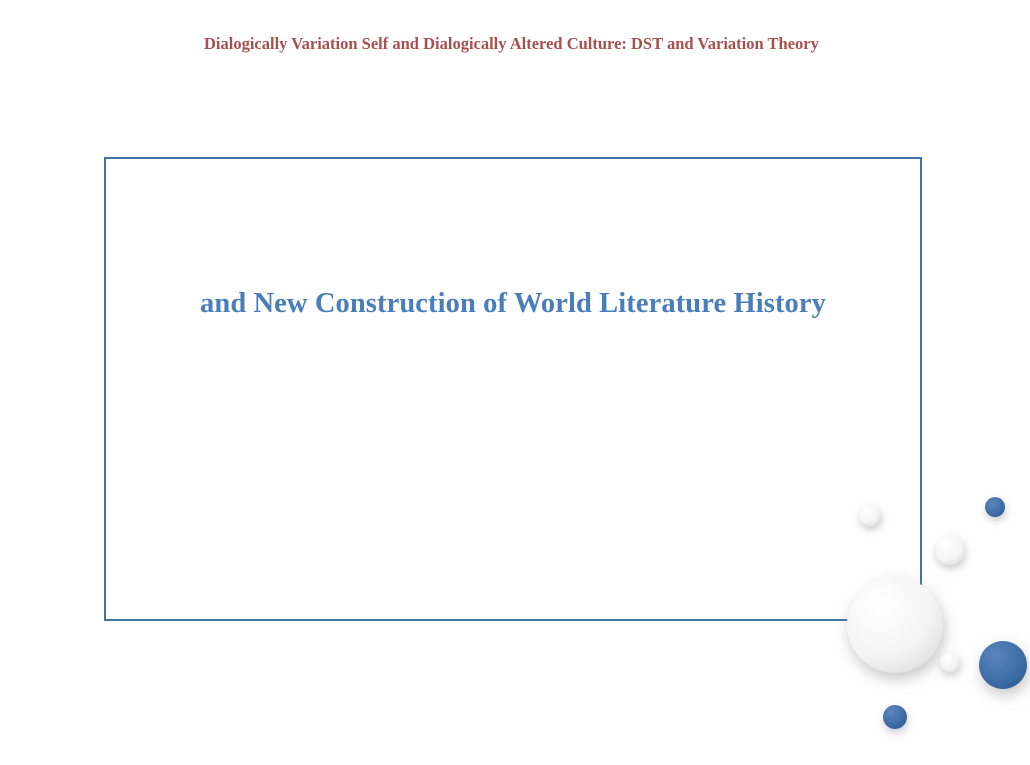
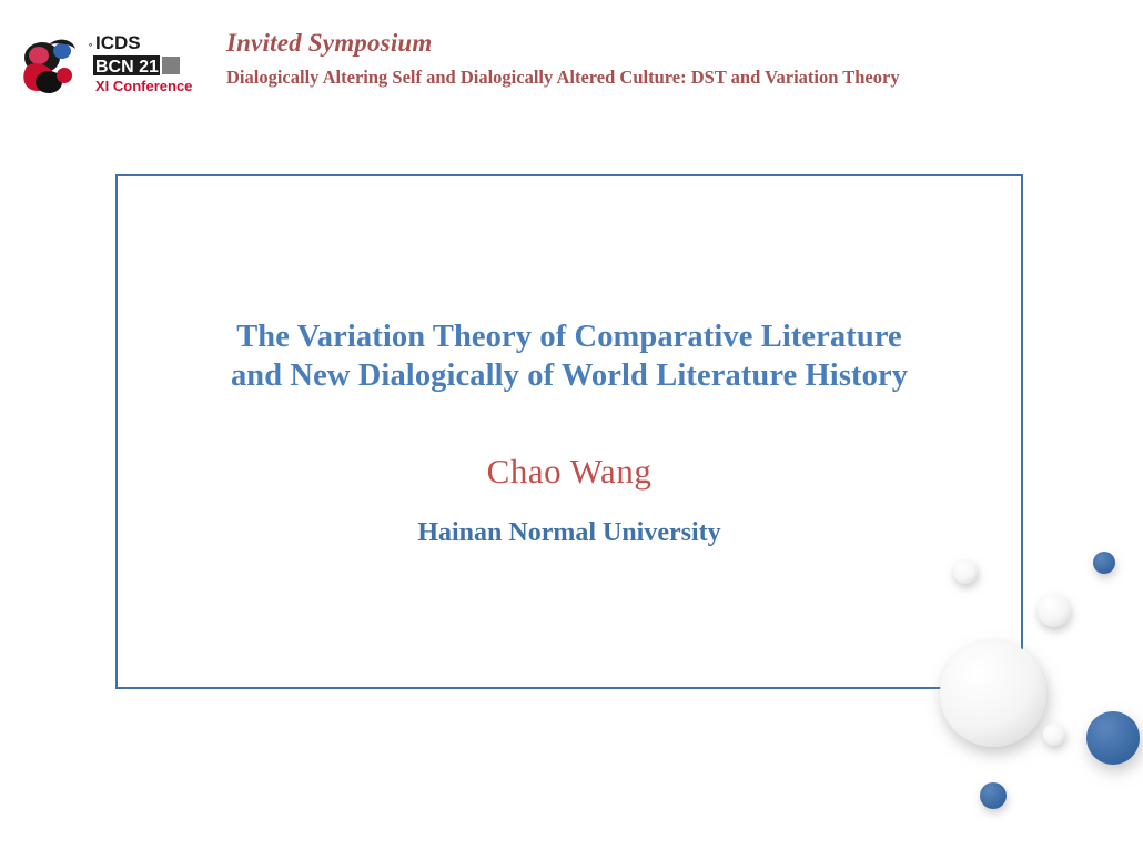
+ ICDS
+ °
+ BCN 21
+ XI Conference
+ Invited Symposium
- Dialogically Variation Self and Dialogically Altered Culture: DST and Variation Theory
+ Dialogically Altering Self and Dialogically Altered Culture: DST and Variation Theory
+ The Variation Theory of Comparative Literature
- and New Construction of World Literature History
+ and New Dialogically of World Literature History
+ Chao Wang
+ Hainan Normal University
